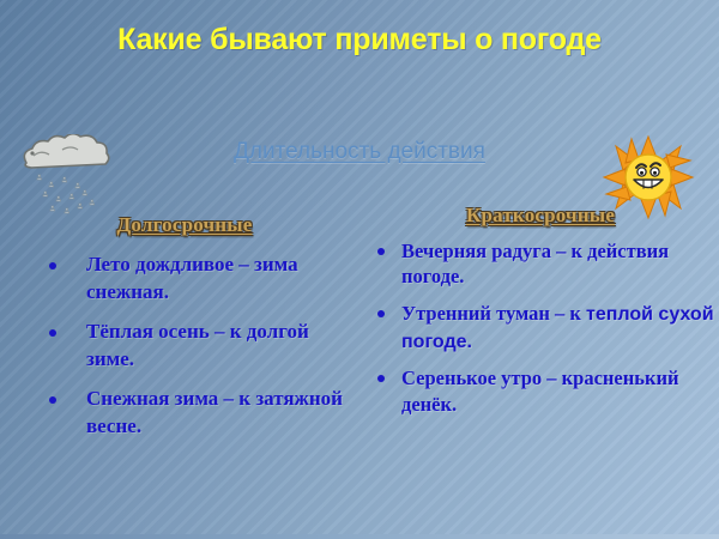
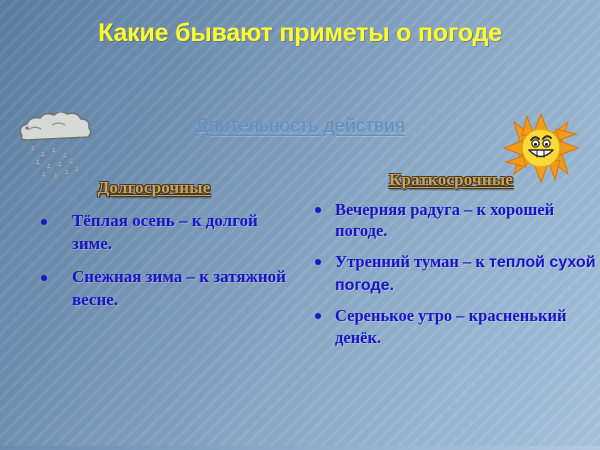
  Какие бывают приметы о погоде
  Длительность действия
  Долгосрочные
- Лето дождливое – зима снежная.
  Тёплая осень – к долгой зиме.
  Снежная зима – к затяжной весне.
  Краткосрочные
- Вечерняя радуга – к действия погоде.
+ Вечерняя радуга – к хорошей погоде.
  Утренний туман – к теплой сухой погоде.
  Серенькое утро – красненький денёк.
